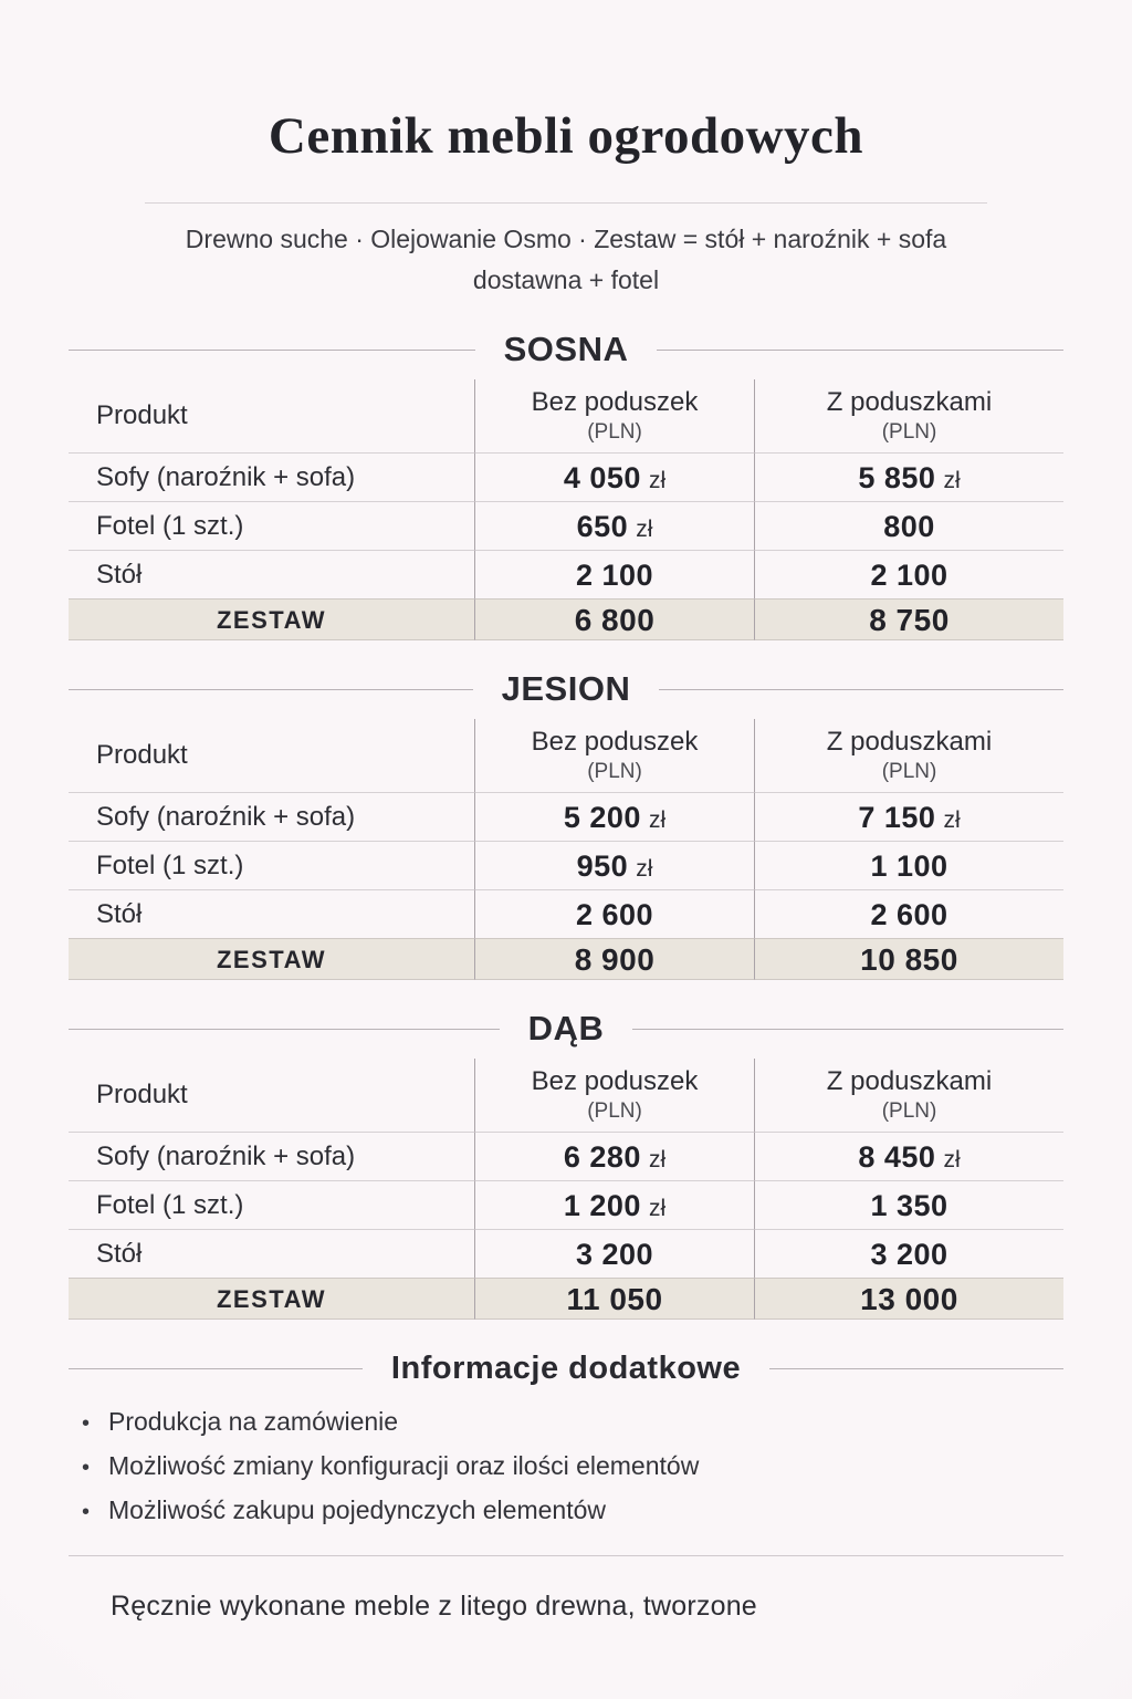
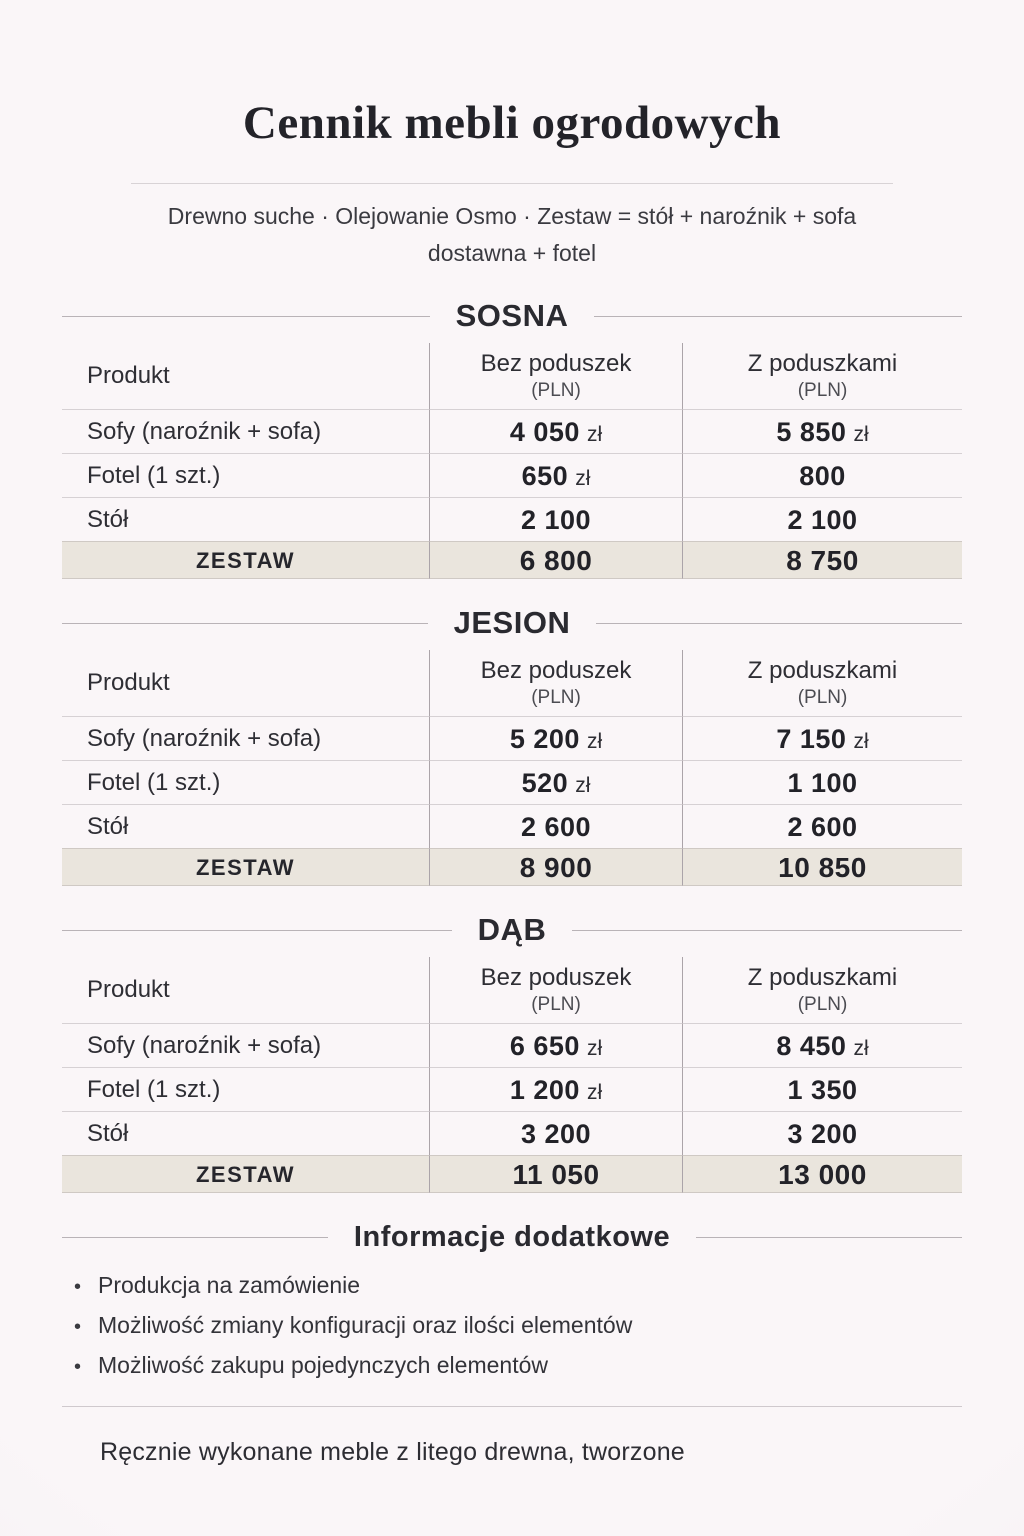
  Cennik mebli ogrodowych
  Drewno suche · Olejowanie Osmo · Zestaw = stół + naroźnik + sofa
  dostawna + fotel
  SOSNA
  Produkt
  Bez poduszek
  (PLN)
  Z poduszkami
  (PLN)
  Sofy (naroźnik + sofa)
  4 050 zł
  5 850 zł
  Fotel (1 szt.)
  650 zł
  800
  Stół
  2 100
  2 100
  ZESTAW
  6 800
  8 750
  JESION
  Produkt
  Bez poduszek
  (PLN)
  Z poduszkami
  (PLN)
  Sofy (naroźnik + sofa)
  5 200 zł
  7 150 zł
  Fotel (1 szt.)
- 950 zł
+ 520 zł
  1 100
  Stół
  2 600
  2 600
  ZESTAW
  8 900
  10 850
  DĄB
  Produkt
  Bez poduszek
  (PLN)
  Z poduszkami
  (PLN)
  Sofy (naroźnik + sofa)
- 6 280 zł
+ 6 650 zł
  8 450 zł
  Fotel (1 szt.)
  1 200 zł
  1 350
  Stół
  3 200
  3 200
  ZESTAW
  11 050
  13 000
  Informacje dodatkowe
  •
  Produkcja na zamówienie
  •
  Możliwość zmiany konfiguracji oraz ilości elementów
  •
  Możliwość zakupu pojedynczych elementów
  Ręcznie wykonane meble z litego drewna, tworzone
